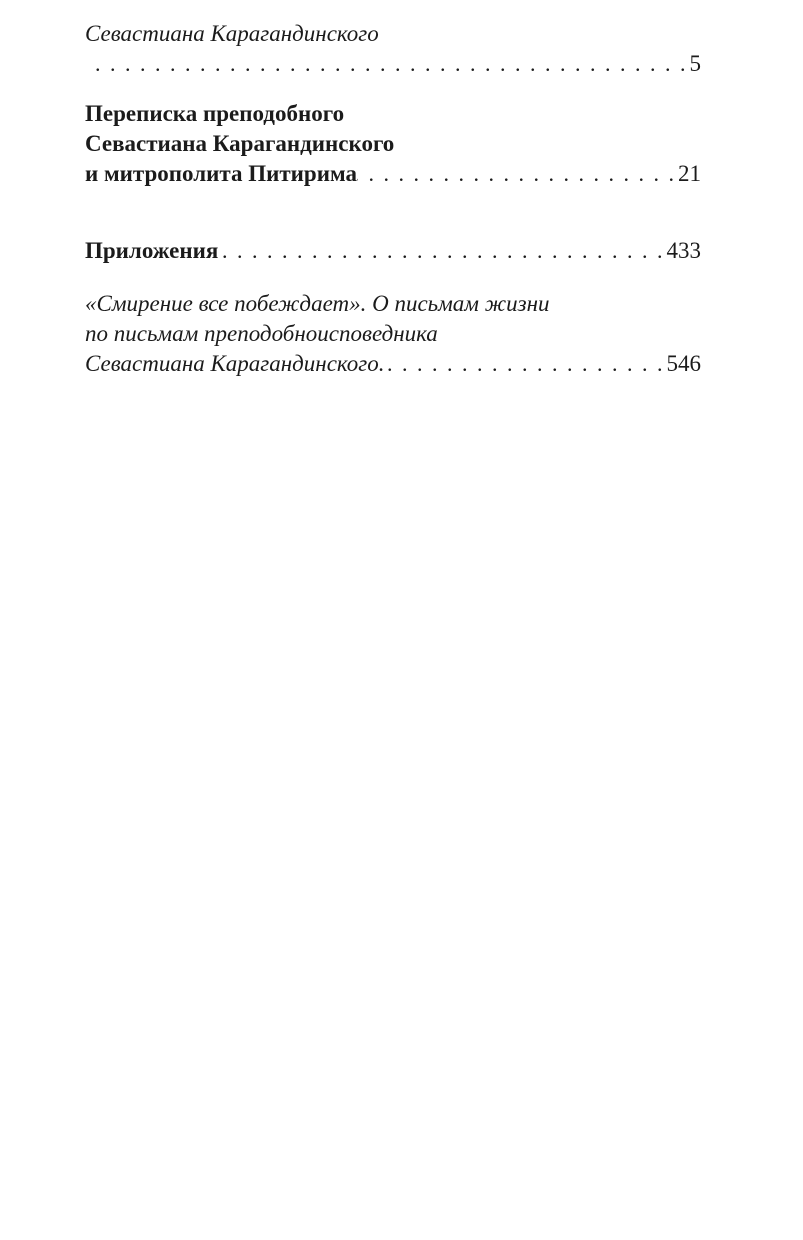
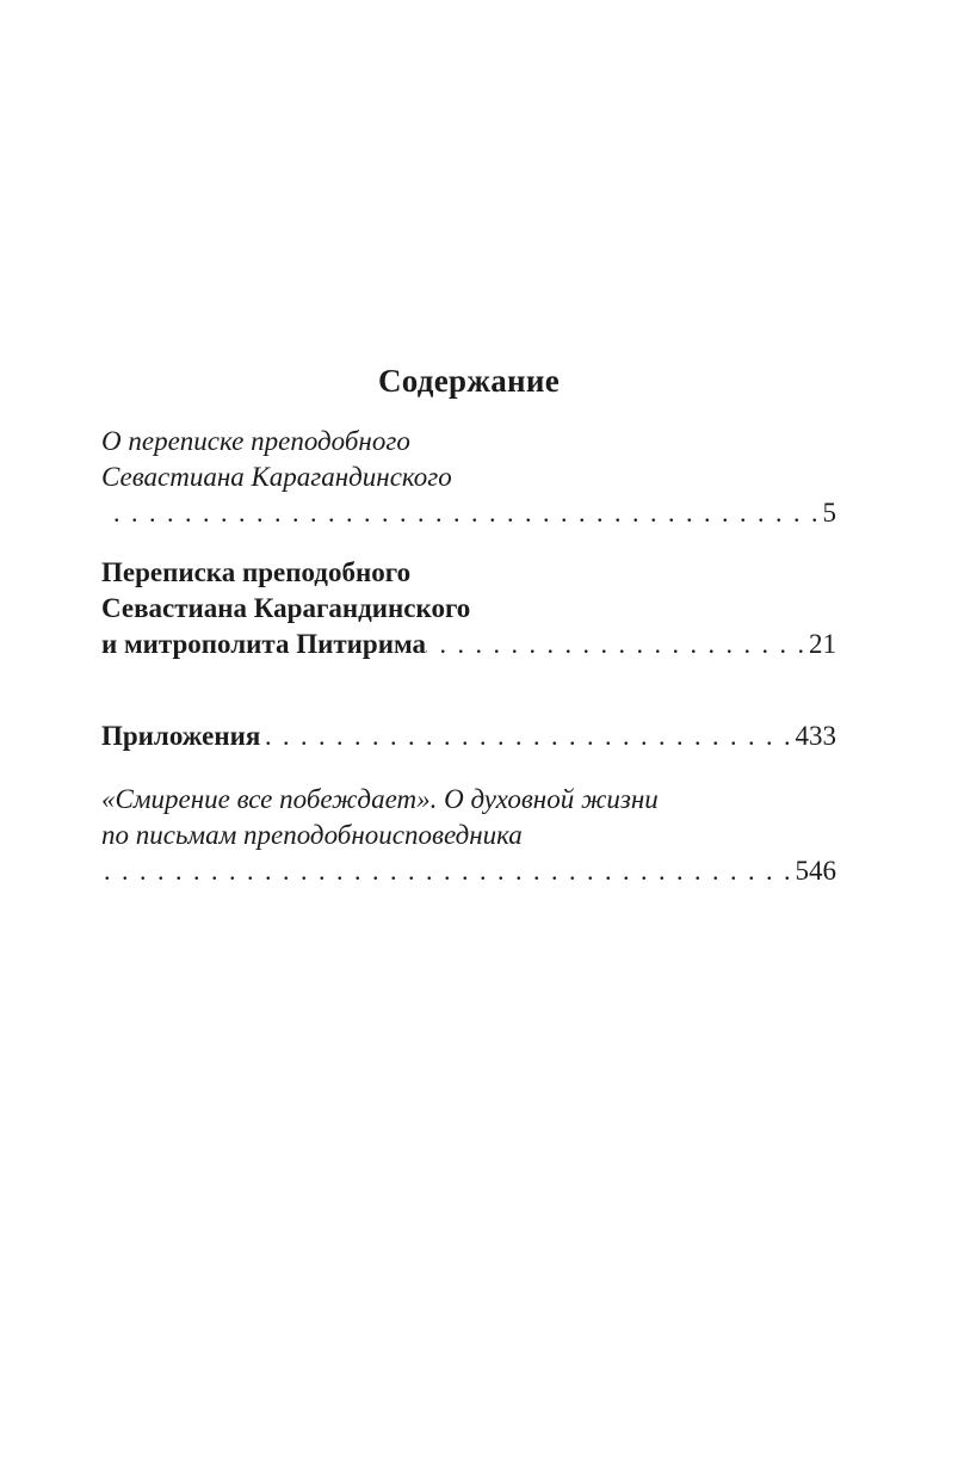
+ Содержание
+ О переписке преподобного
  Севастиана Карагандинского
  5
  Переписка преподобного
  Севастиана Карагандинского
  и митрополита Питирима
  21
  Приложения
  433
- «Смирение все побеждает». О письмам жизни
+ «Смирение все побеждает». О духовной жизни
  по письмам преподобноисповедника
- Севастиана Карагандинского.
  546
